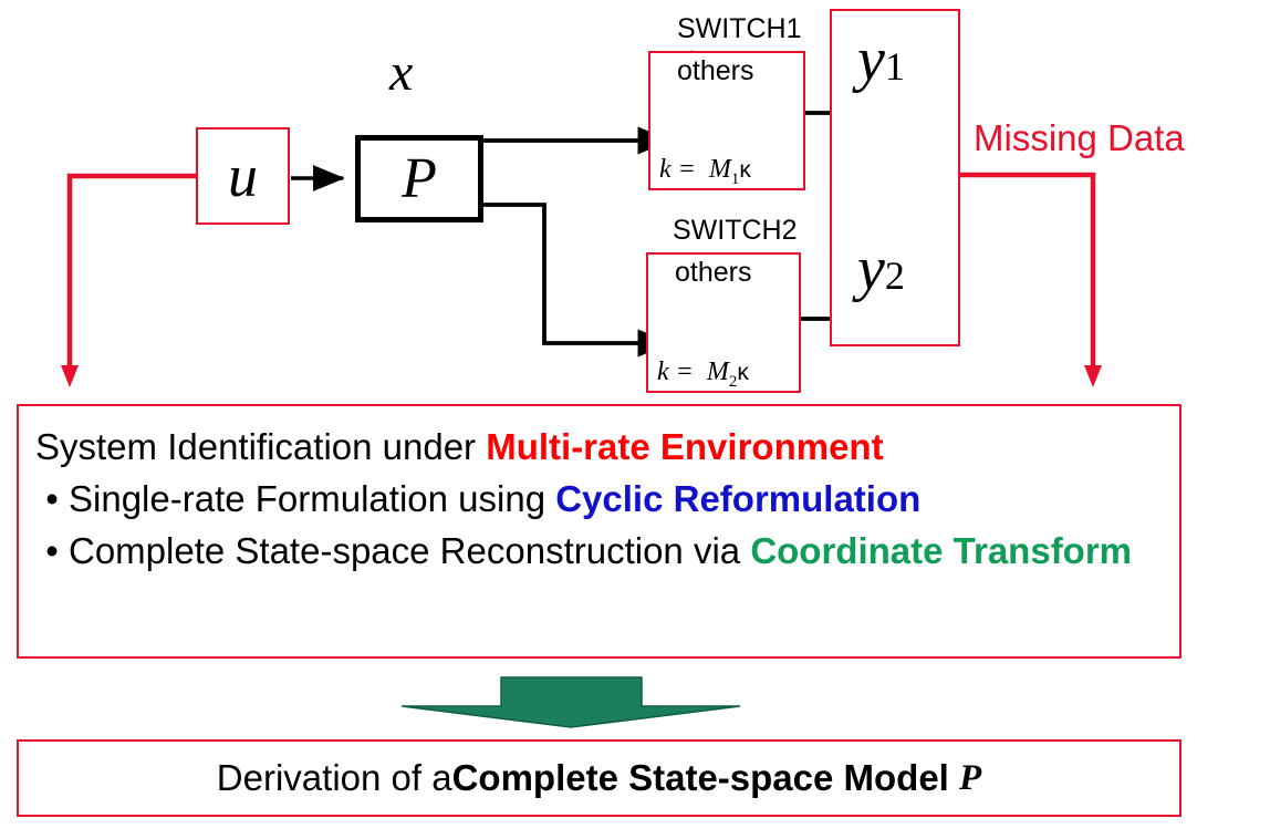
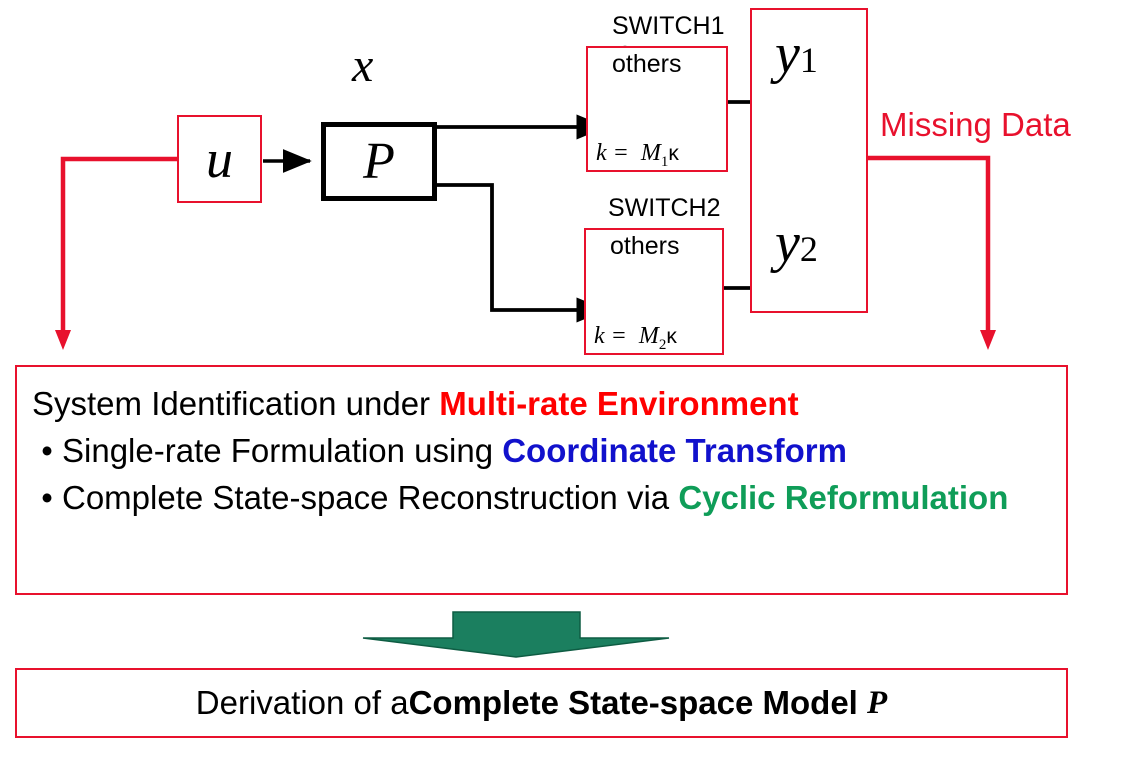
  u
  P
  x
  SWITCH1
  others
  k = M1κ
  SWITCH2
  others
  k = M2κ
  y1
  y2
  Missing Data
  System Identification under Multi-rate Environment
  •
- Single-rate Formulation using Cyclic Reformulation
+ Single-rate Formulation using Coordinate Transform
  •
- Complete State-space Reconstruction via Coordinate Transform
+ Complete State-space Reconstruction via Cyclic Reformulation
  Derivation of a
  Complete State-space Model
  P
